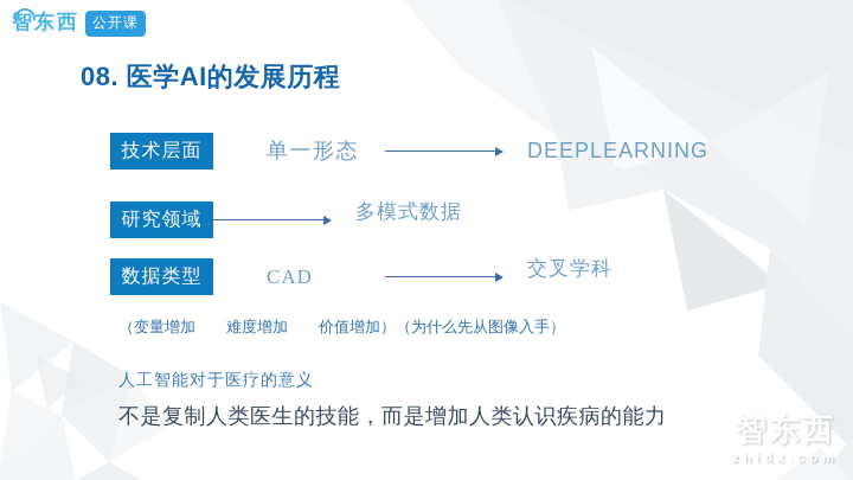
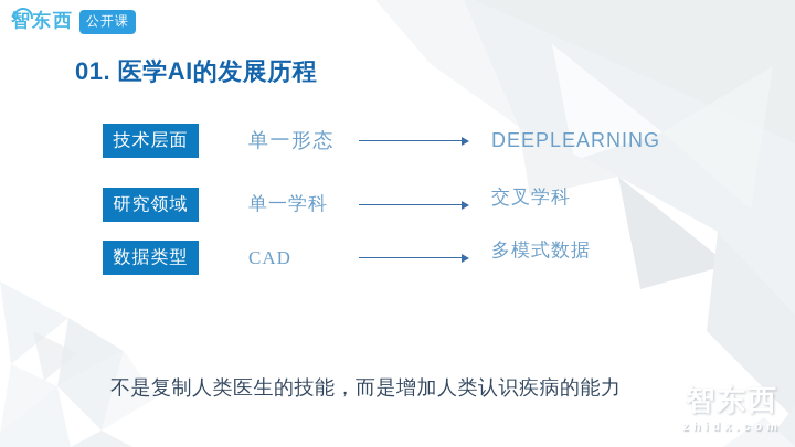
  智东西
  公开课
- 08. 医学AI的发展历程
+ 01. 医学AI的发展历程
  技术层面
  单一形态
  DEEPLEARNING
  研究领域
+ 单一学科
- 多模式数据
+ 交叉学科
  数据类型
  CAD
- 交叉学科
+ 多模式数据
- （变量增加 难度增加 价值增加）（为什么先从图像入手）
- 人工智能对于医疗的意义
  不是复制人类医生的技能，而是增加人类认识疾病的能力
  智东西
  zhidx.com
